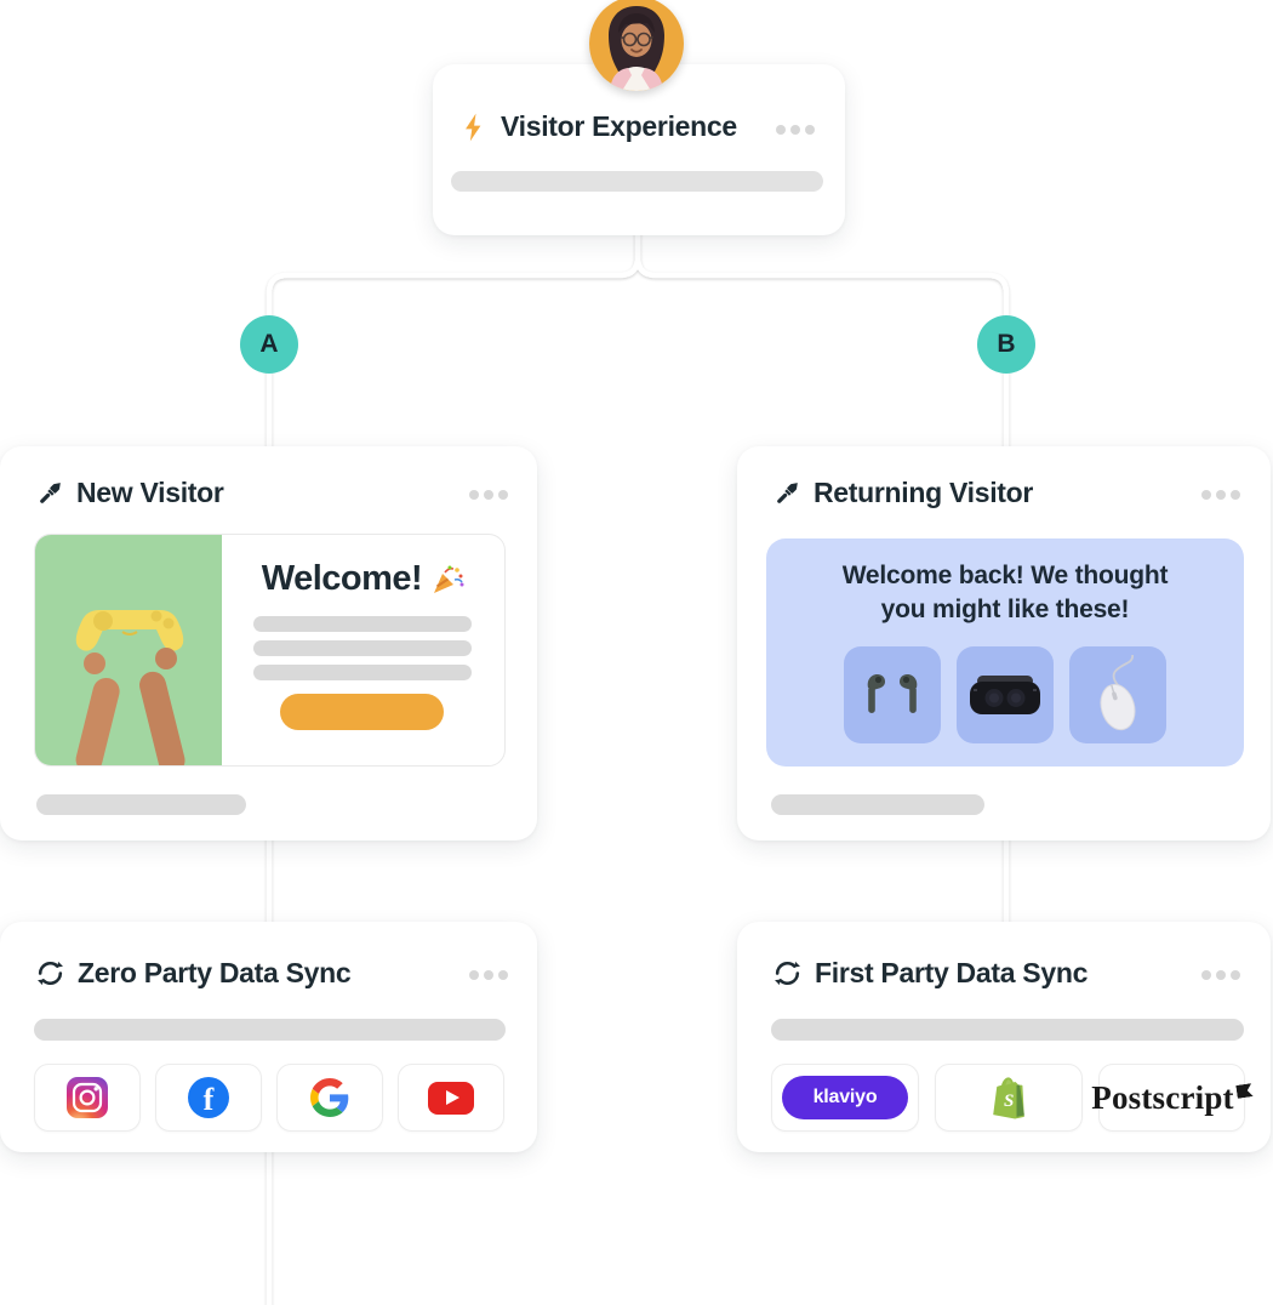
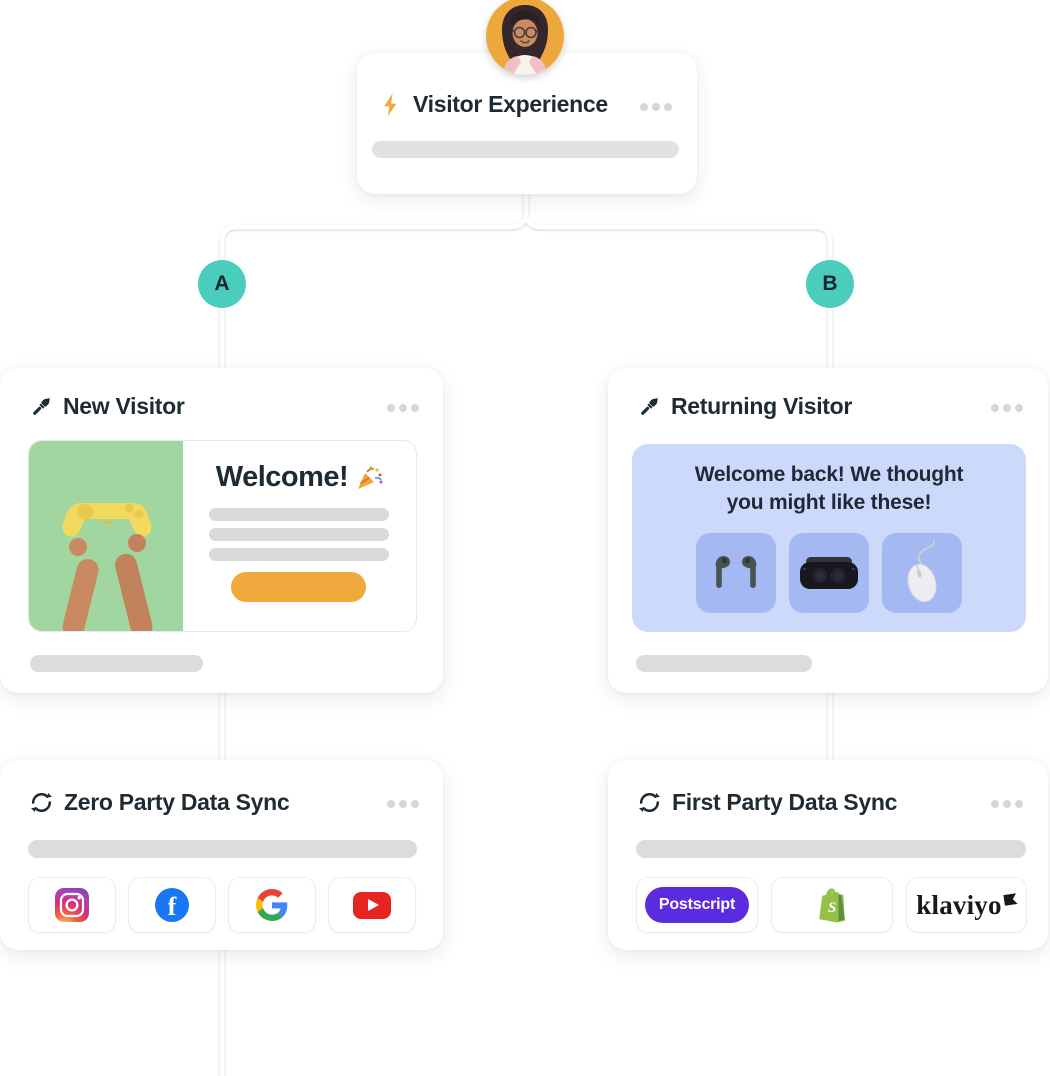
  Visitor Experience
  A
  B
  New Visitor
  Welcome!
  Returning Visitor
  Welcome back! We thought
  you might like these!
  Zero Party Data Sync
  f
  First Party Data Sync
- klaviyo
+ Postscript
  S
- Postscript
+ klaviyo
